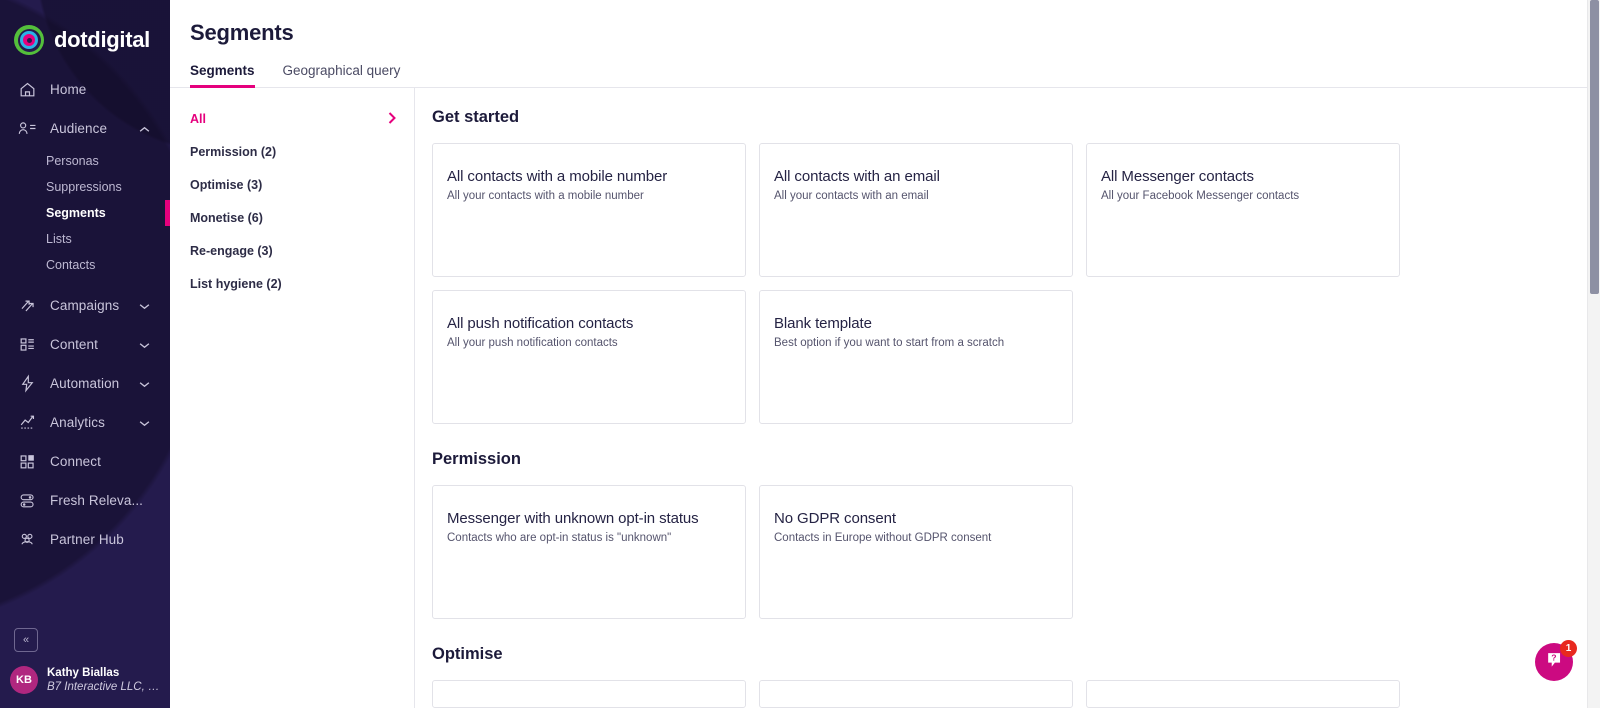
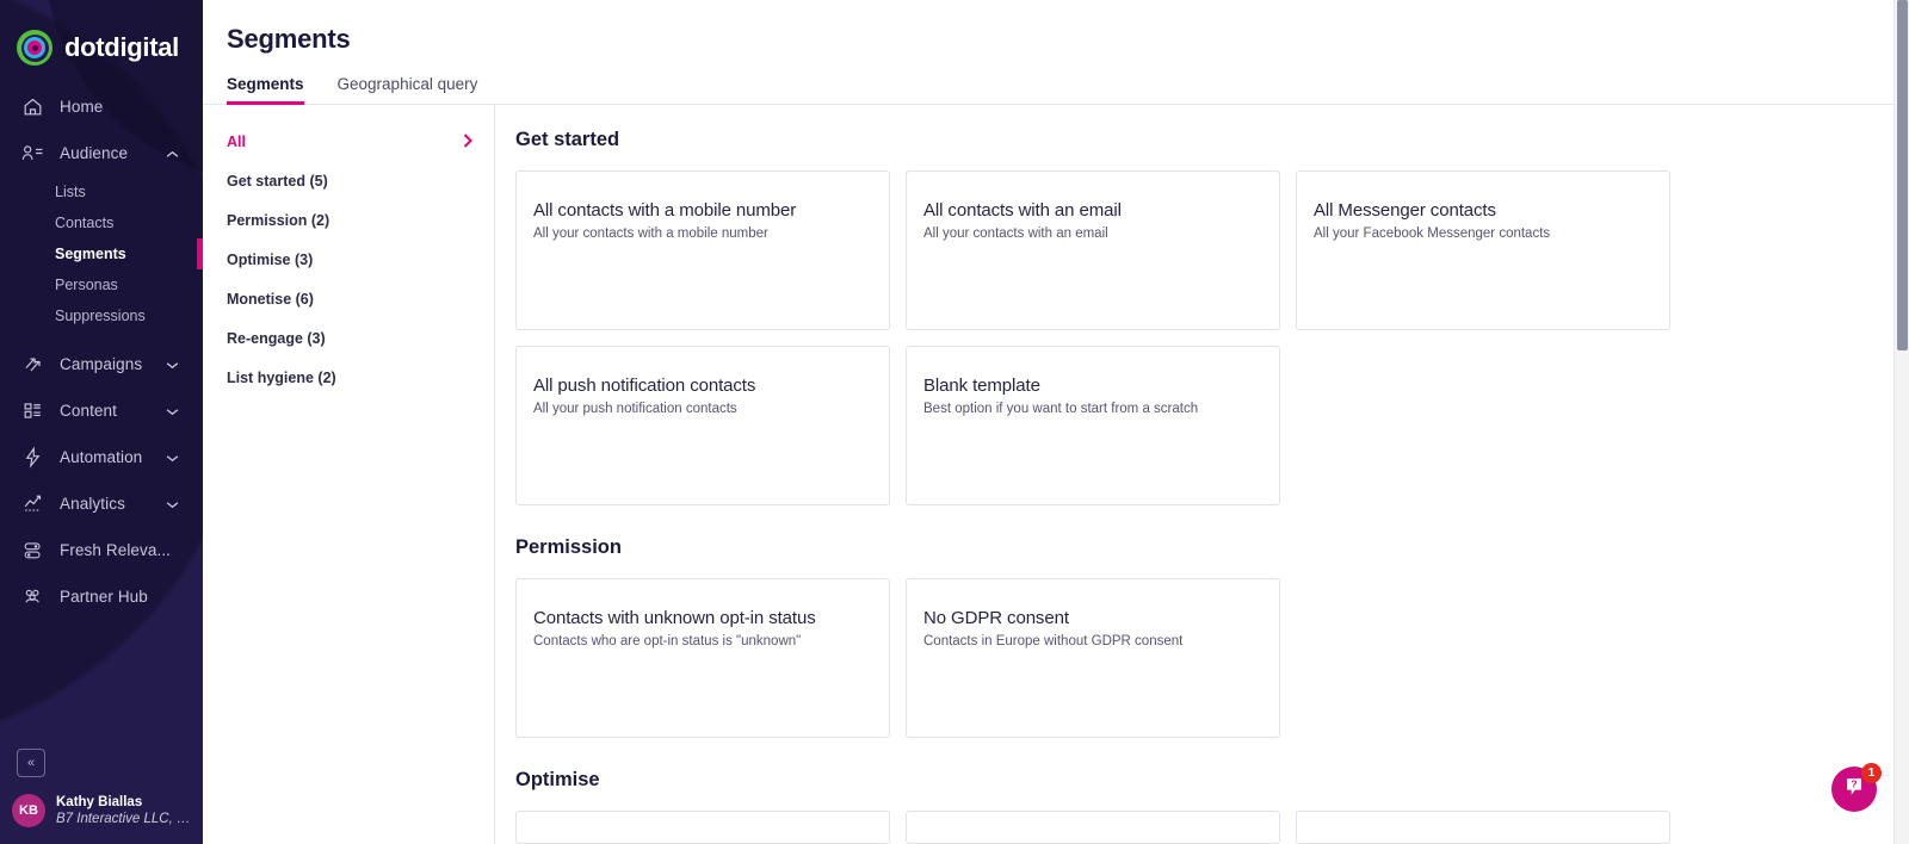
  dotdigital
  Home
  Audience
- Personas
+ Lists
- Suppressions
+ Contacts
  Segments
- Lists
+ Personas
- Contacts
+ Suppressions
  Campaigns
  Content
  Automation
  Analytics
- Connect
  Fresh Releva...
  Partner Hub
  «
  KB
  Kathy Biallas
  B7 Interactive LLC, d..
  Segments
  Segments
  Geographical query
  All
+ Get started (5)
  Permission (2)
  Optimise (3)
  Monetise (6)
  Re-engage (3)
  List hygiene (2)
  Get started
  All contacts with a mobile number
  All your contacts with a mobile number
  All contacts with an email
  All your contacts with an email
  All Messenger contacts
  All your Facebook Messenger contacts
  All push notification contacts
  All your push notification contacts
  Blank template
  Best option if you want to start from a scratch
  Permission
- Messenger with unknown opt-in status
+ Contacts with unknown opt-in status
  Contacts who are opt-in status is "unknown"
  No GDPR consent
  Contacts in Europe without GDPR consent
  Optimise
  ?
  1
